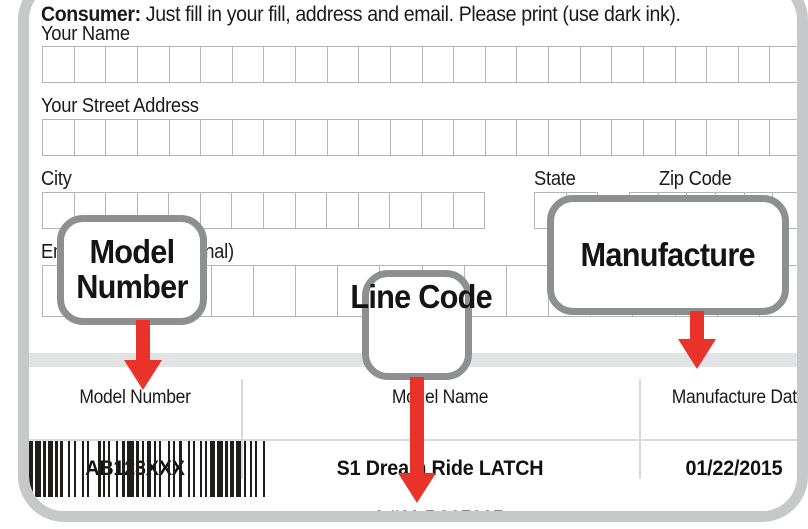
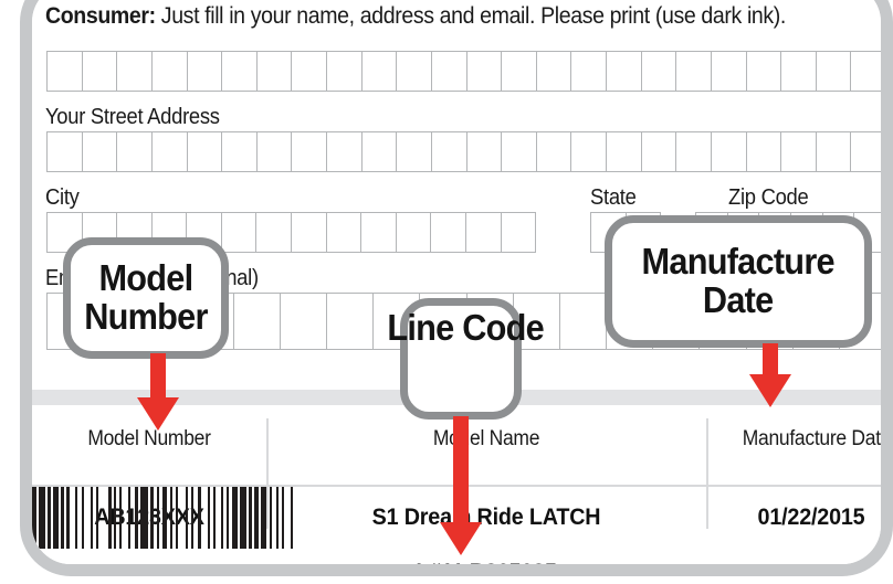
- Consumer: Just fill in your fill, address and email. Please print (use dark ink).
+ Consumer: Just fill in your name, address and email. Please print (use dark ink).
- Your Name
  Your Street Address
  City
  State
  Zip Code
  Model Number
  Mel Name
  Manufacture Dat
  AB13XX
  S1 Drea Ride LATCH
  01/22/2015
  Model
  Number
  Line Code
  Manufacture
+ Date
